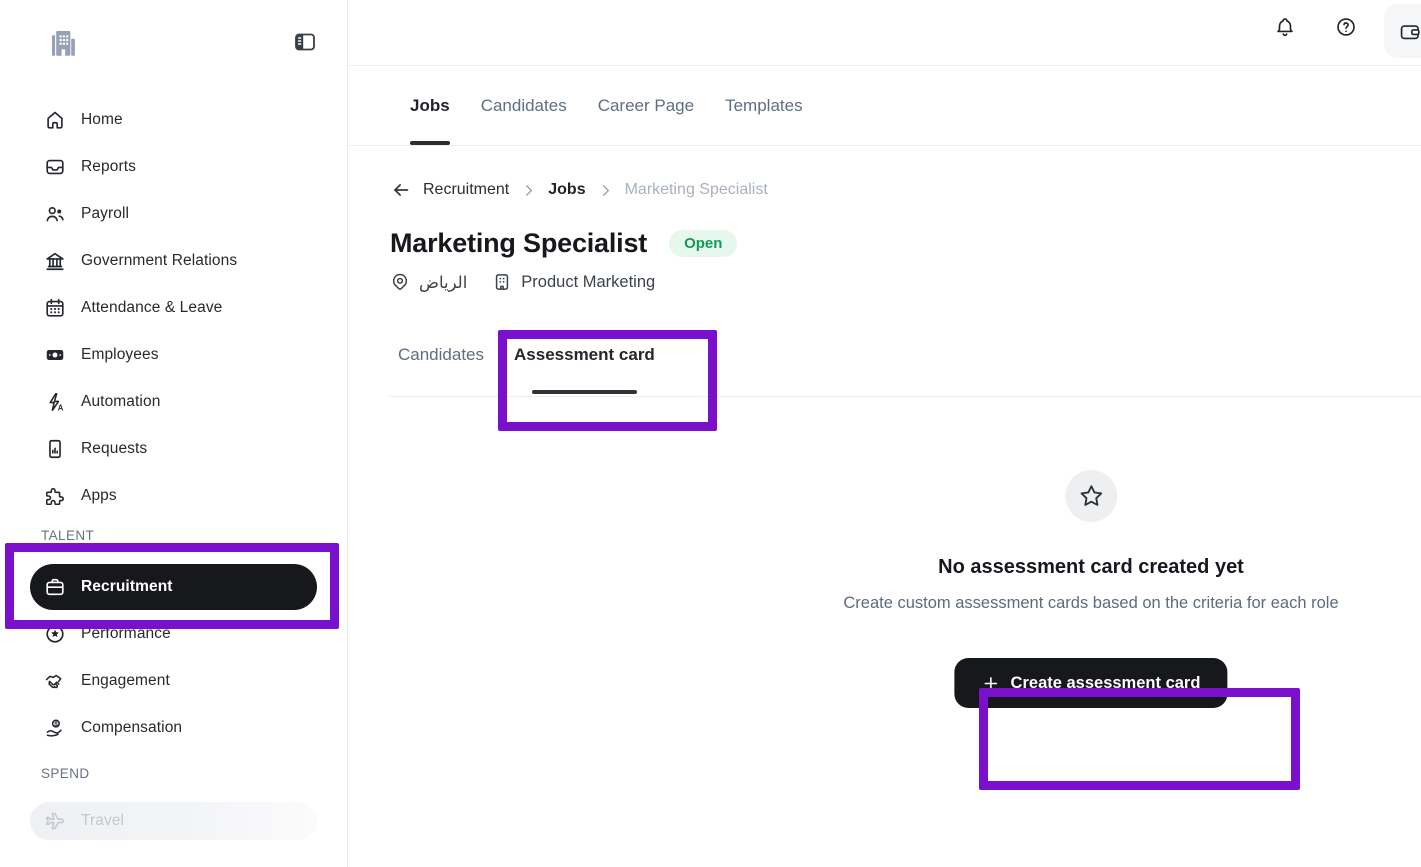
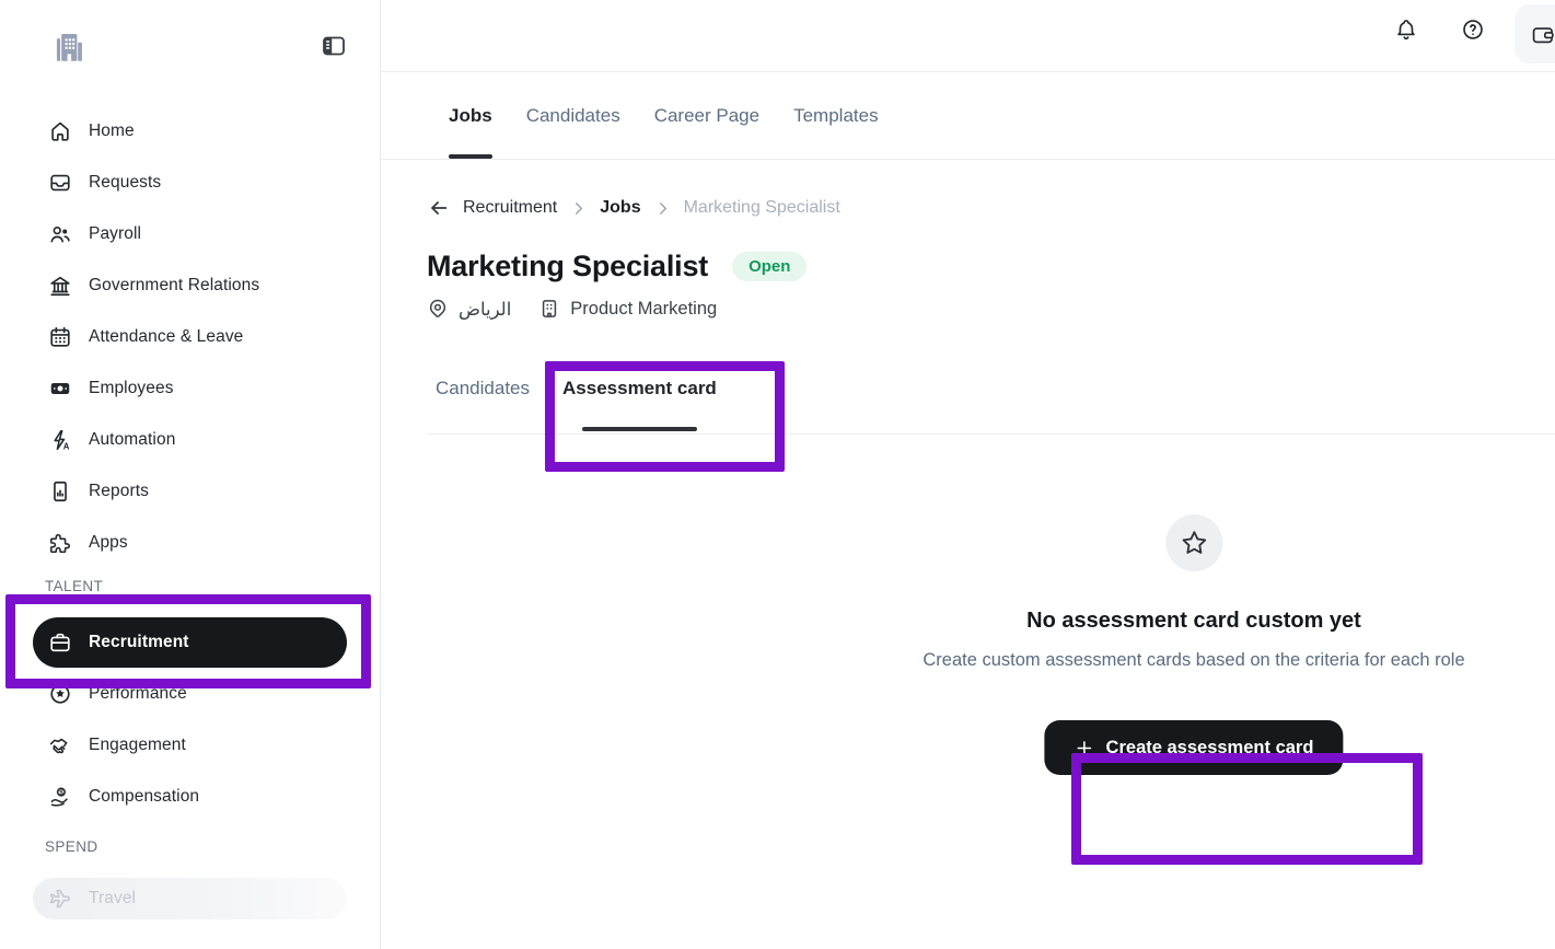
  Home
- Reports
+ Requests
  Payroll
  Government Relations
  Attendance & Leave
  Employees
  A
  Automation
- Requests
+ Reports
  Apps
  TALENT
  Recruitment
  Performance
  Engagement
  Compensation
  SPEND
  Travel
  Jobs
  Candidates
  Career Page
  Templates
  Recruitment
  Jobs
  Marketing Specialist
  Marketing Specialist
  Open
  الرياض
  Product Marketing
  Candidates
  Assessment card
- No assessment card created yet
+ No assessment card custom yet
  Create custom assessment cards based on the criteria for each role
  Create assessment card
